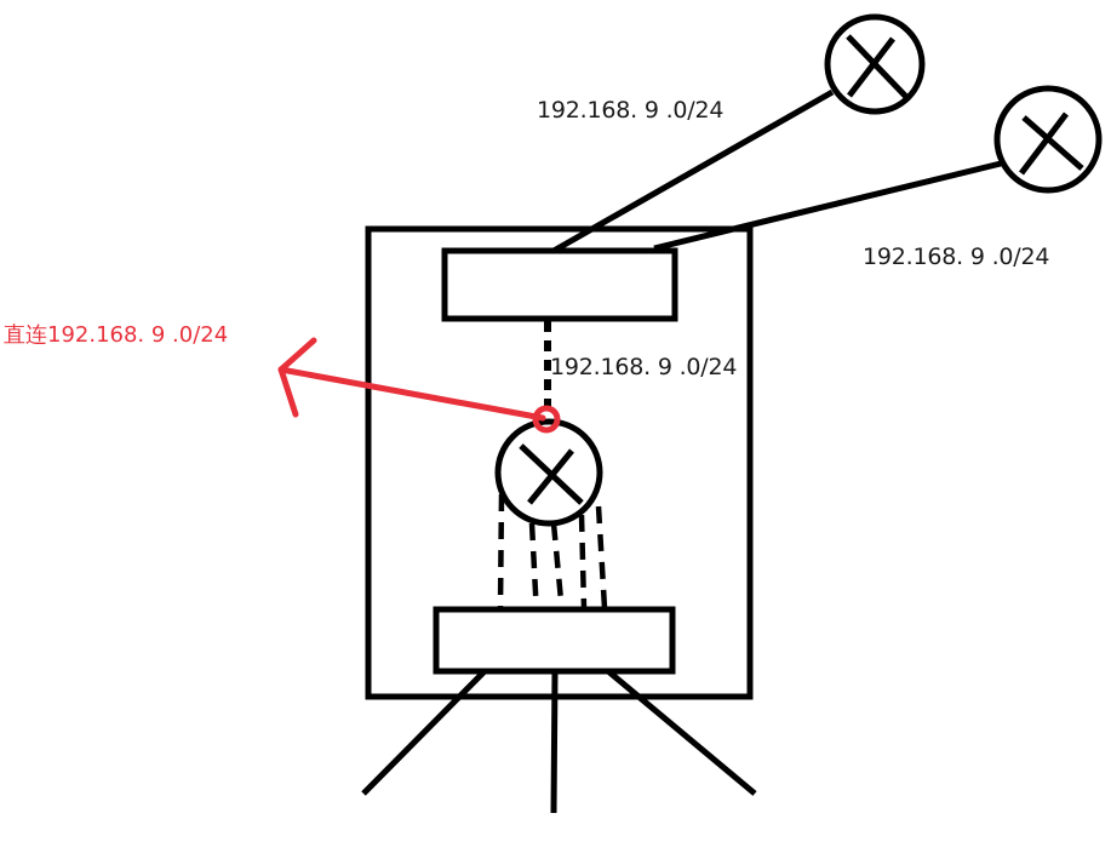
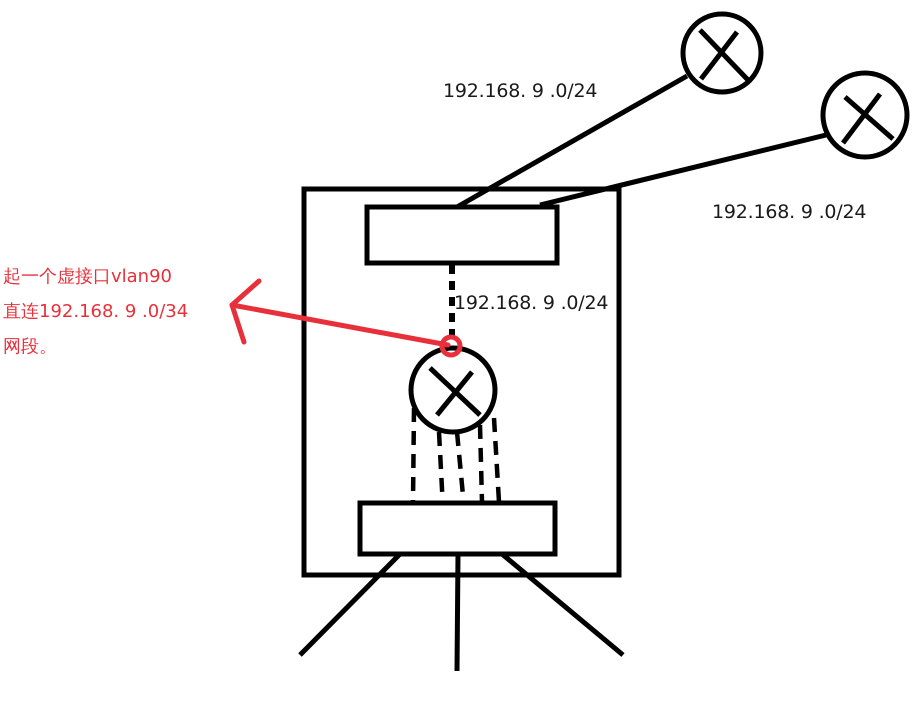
  192.168. 9 .0/24
  192.168. 9 .0/24
  192.168. 9 .0/24
+ 起一个虚接口vlan90
- 直连192.168. 9 .0/24
+ 直连192.168. 9 .0/34
+ 网段。
